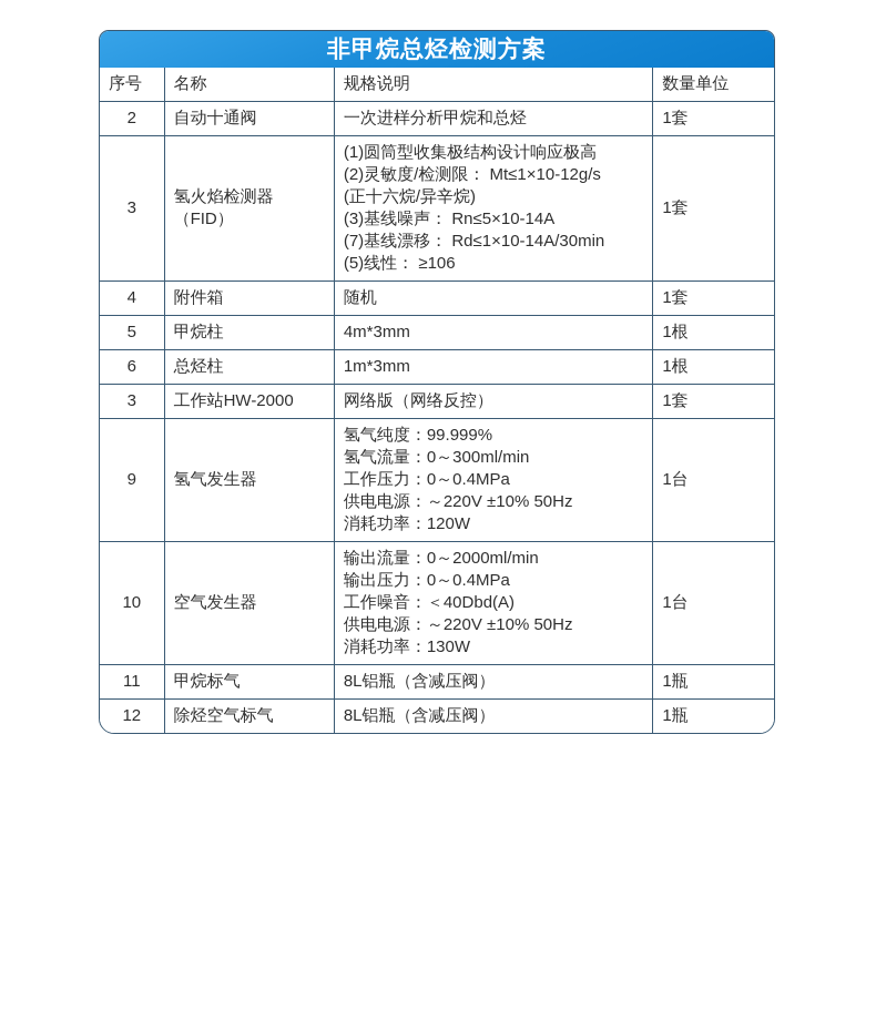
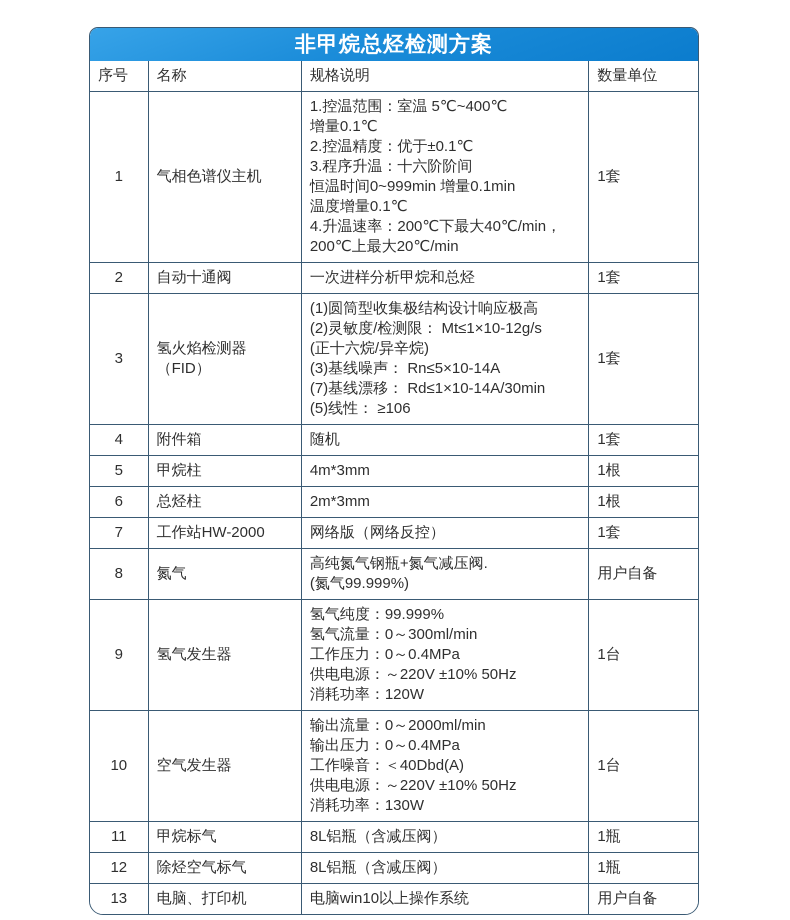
  非甲烷总烃检测方案
  序号	名称	规格说明	数量单位
+ 1	气相色谱仪主机	1.控温范围：室温 5℃~400℃ 增量0.1℃ 2.控温精度：优于±0.1℃ 3.程序升温：十六阶阶间 恒温时间0~999min 增量0.1min 温度增量0.1℃ 4.升温速率：200℃下最大40℃/min， 200℃上最大20℃/min	1套
  2	自动十通阀	一次进样分析甲烷和总烃	1套
  3	氢火焰检测器（FID）	(1)圆筒型收集极结构设计响应极高 (2)灵敏度/检测限： Mt≤1×10-12g/s (正十六烷/异辛烷) (3)基线噪声： Rn≤5×10-14A (7)基线漂移： Rd≤1×10-14A/30min (5)线性： ≥106	1套
  4	附件箱	随机	1套
  5	甲烷柱	4m*3mm	1根
- 6	总烃柱	1m*3mm	1根
+ 6	总烃柱	2m*3mm	1根
- 3	工作站HW-2000	网络版（网络反控）	1套
+ 7	工作站HW-2000	网络版（网络反控）	1套
+ 8	氮气	高纯氮气钢瓶+氮气减压阀. (氮气99.999%)	用户自备
  9	氢气发生器	氢气纯度：99.999% 氢气流量：0～300ml/min 工作压力：0～0.4MPa 供电电源：～220V ±10% 50Hz 消耗功率：120W	1台
  10	空气发生器	输出流量：0～2000ml/min 输出压力：0～0.4MPa 工作噪音：＜40Dbd(A) 供电电源：～220V ±10% 50Hz 消耗功率：130W	1台
  11	甲烷标气	8L铝瓶（含减压阀）	1瓶
  12	除烃空气标气	8L铝瓶（含减压阀）	1瓶
+ 13	电脑、打印机	电脑win10以上操作系统	用户自备
